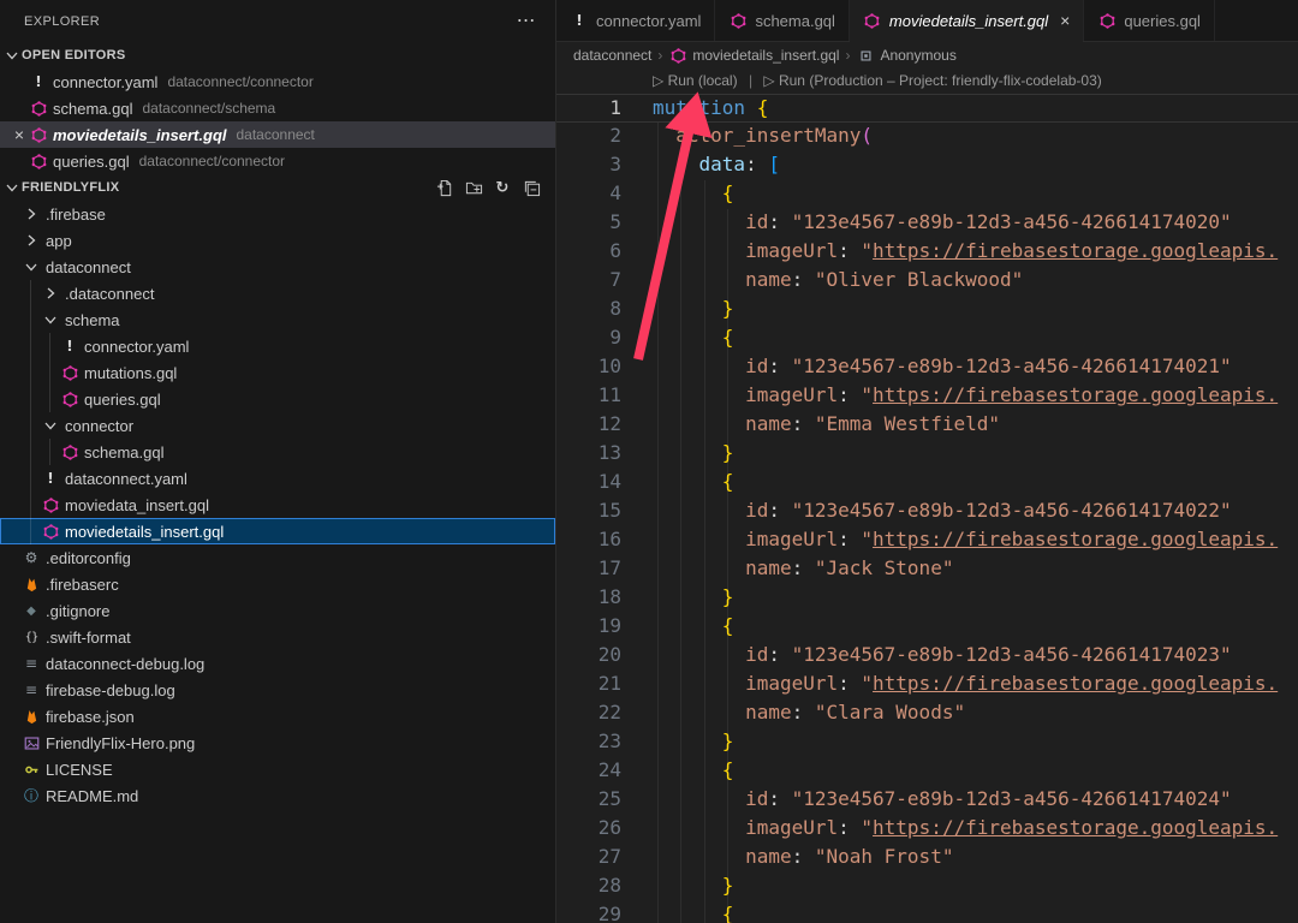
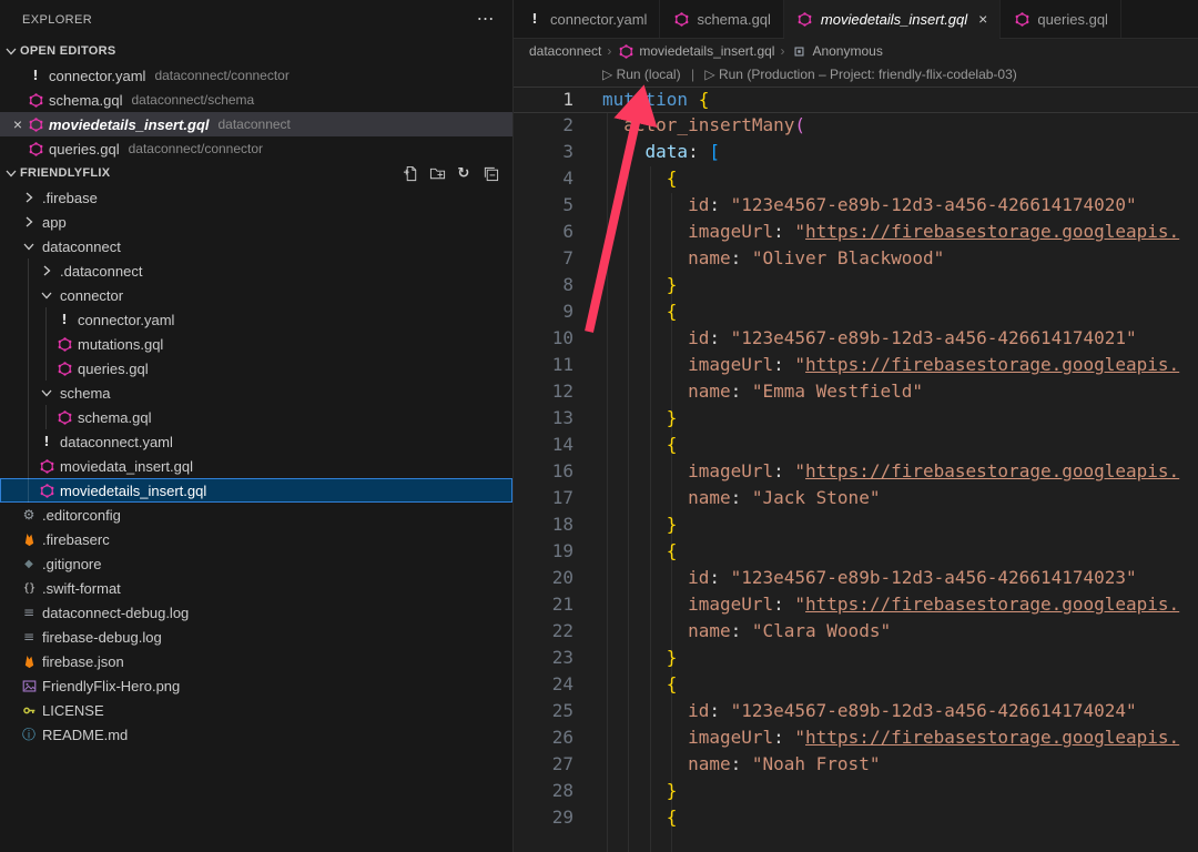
  EXPLORER
  ⋯
  OPEN EDITORS
  !
  connector.yaml
  dataconnect/connector
  schema.gql
  dataconnect/schema
  ×
  moviedetails_insert.gql
  dataconnect
  queries.gql
  dataconnect/connector
  FRIENDLYFLIX
  ↻
  .firebase
  app
  dataconnect
  .dataconnect
- schema
+ connector
  !
  connector.yaml
  mutations.gql
  queries.gql
- connector
+ schema
  schema.gql
  !
  dataconnect.yaml
  moviedata_insert.gql
  moviedetails_insert.gql
  ⚙
  .editorconfig
  .firebaserc
  ◆
  .gitignore
  {}
  .swift-format
  ≡
  dataconnect-debug.log
  ≡
  firebase-debug.log
  firebase.json
  FriendlyFlix-Hero.png
  LICENSE
  ⓘ
  README.md
  !
  connector.yaml
  schema.gql
  moviedetails_insert.gql
  ×
  queries.gql
  dataconnect
  ›
  moviedetails_insert.gql
  ›
  Anonymous
  ▷ Run (local) | ▷ Run (Production – Project: friendly-flix-codelab-03)
  1
  mutation {
  2
  actor_insertMany(
  3
  data: [
  4
  {
  5
  id: "123e4567-e89b-12d3-a456-426614174020"
  6
  imageUrl: "https://firebasestorage.googleapis.
  7
  name: "Oliver Blackwood"
  8
  }
  9
  {
  10
  id: "123e4567-e89b-12d3-a456-426614174021"
  11
  imageUrl: "https://firebasestorage.googleapis.
  12
  name: "Emma Westfield"
  13
  }
  14
  {
- 15
- id: "123e4567-e89b-12d3-a456-426614174022"
  16
  imageUrl: "https://firebasestorage.googleapis.
  17
  name: "Jack Stone"
  18
  }
  19
  {
  20
  id: "123e4567-e89b-12d3-a456-426614174023"
  21
  imageUrl: "https://firebasestorage.googleapis.
  22
  name: "Clara Woods"
  23
  }
  24
  {
  25
  id: "123e4567-e89b-12d3-a456-426614174024"
  26
  imageUrl: "https://firebasestorage.googleapis.
  27
  name: "Noah Frost"
  28
  }
  29
  {
